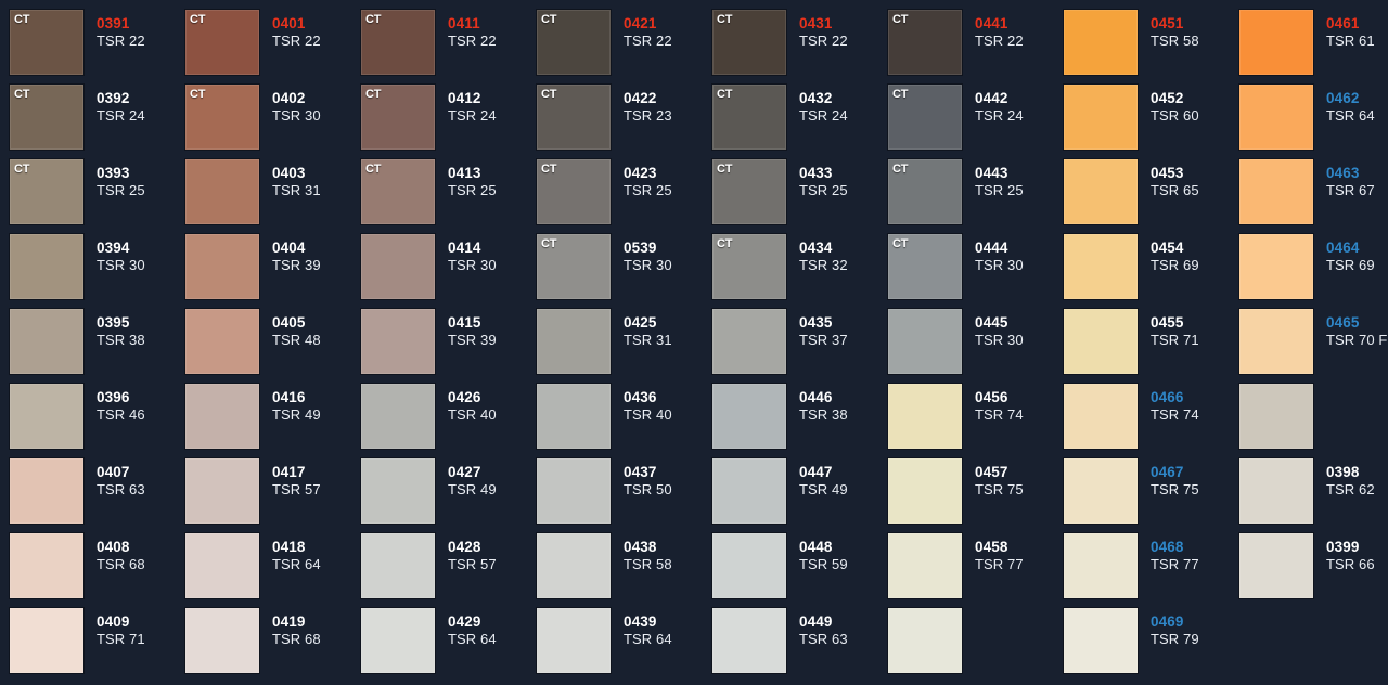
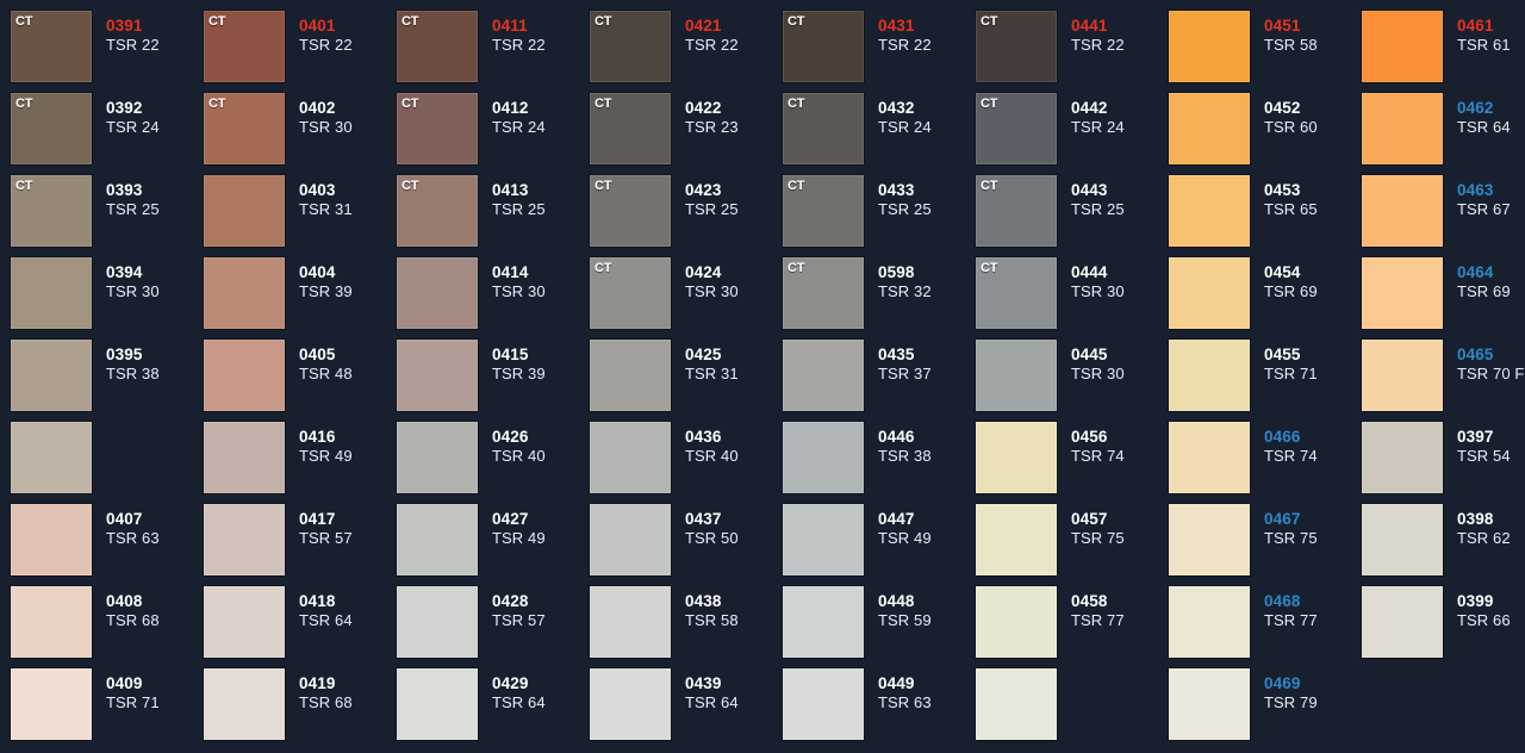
  CT
  0391
  TSR 22
  CT
  0401
  TSR 22
  CT
  0411
  TSR 22
  CT
  0421
  TSR 22
  CT
  0431
  TSR 22
  CT
  0441
  TSR 22
  0451
  TSR 58
  0461
  TSR 61
  CT
  0392
  TSR 24
  CT
  0402
  TSR 30
  CT
  0412
  TSR 24
  CT
  0422
  TSR 23
  CT
  0432
  TSR 24
  CT
  0442
  TSR 24
  0452
  TSR 60
  0462
  TSR 64
  CT
  0393
  TSR 25
  0403
  TSR 31
  CT
  0413
  TSR 25
  CT
  0423
  TSR 25
  CT
  0433
  TSR 25
  CT
  0443
  TSR 25
  0453
  TSR 65
  0463
  TSR 67
  0394
  TSR 30
  0404
  TSR 39
  0414
  TSR 30
  CT
- 0539
+ 0424
  TSR 30
  CT
- 0434
+ 0598
  TSR 32
  CT
  0444
  TSR 30
  0454
  TSR 69
  0464
  TSR 69
  0395
  TSR 38
  0405
  TSR 48
  0415
  TSR 39
  0425
  TSR 31
  0435
  TSR 37
  0445
  TSR 30
  0455
  TSR 71
  0465
  TSR 70 F
- 0396
- TSR 46
  0416
  TSR 49
  0426
  TSR 40
  0436
  TSR 40
  0446
  TSR 38
  0456
  TSR 74
  0466
  TSR 74
+ 0397
+ TSR 54
  0407
  TSR 63
  0417
  TSR 57
  0427
  TSR 49
  0437
  TSR 50
  0447
  TSR 49
  0457
  TSR 75
  0467
  TSR 75
  0398
  TSR 62
  0408
  TSR 68
  0418
  TSR 64
  0428
  TSR 57
  0438
  TSR 58
  0448
  TSR 59
  0458
  TSR 77
  0468
  TSR 77
  0399
  TSR 66
  0409
  TSR 71
  0419
  TSR 68
  0429
  TSR 64
  0439
  TSR 64
  0449
  TSR 63
  0469
  TSR 79
